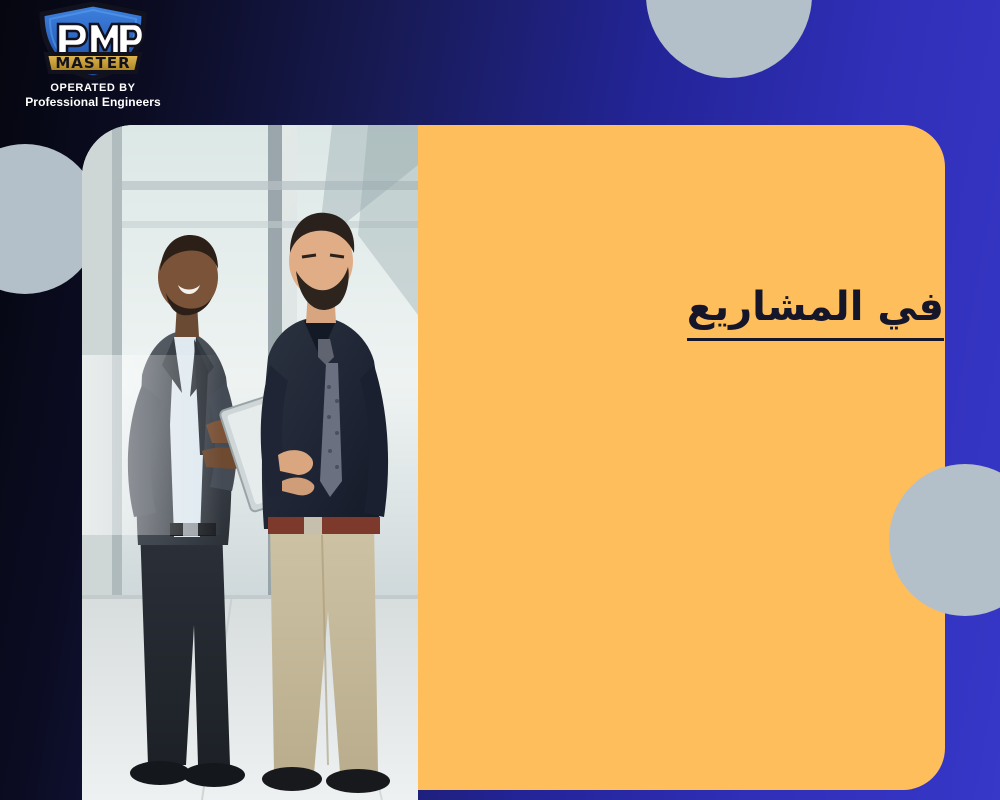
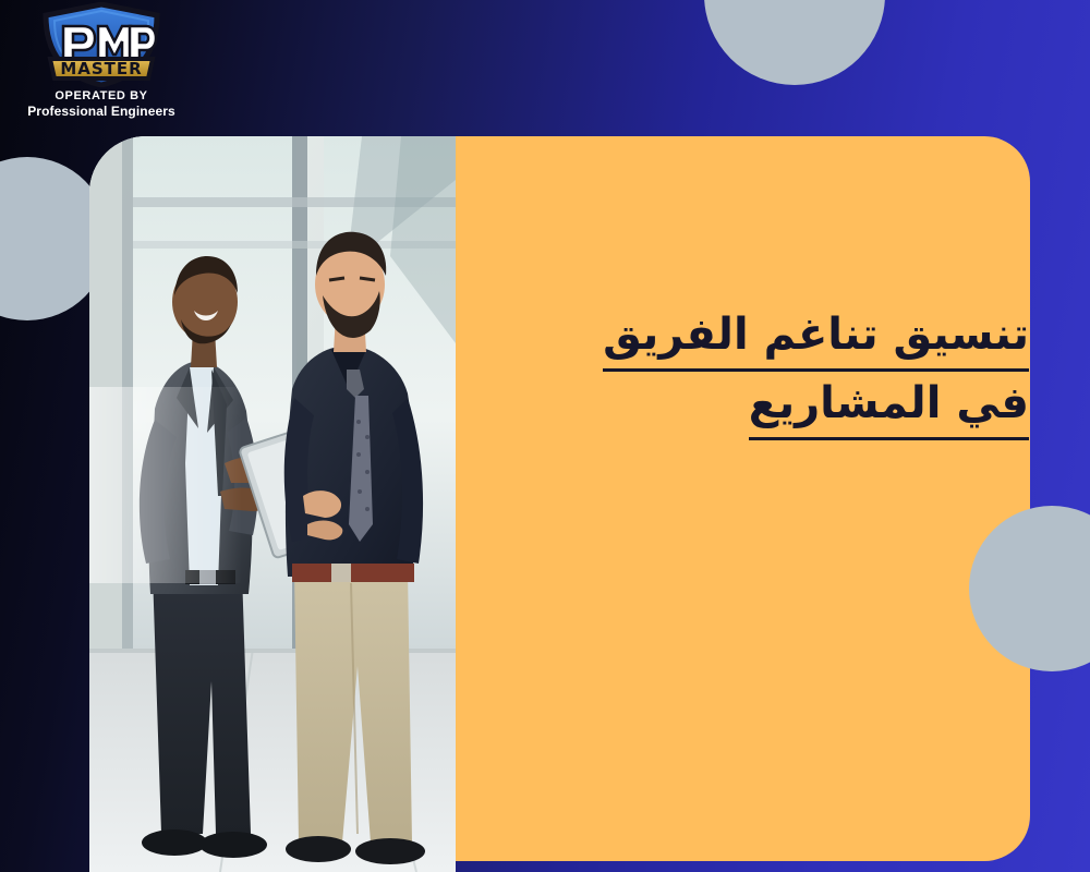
+ تنسيق تناغم الفريق
  في المشاريع
  MASTER
  OPERATED BY
  Professional Engineers
